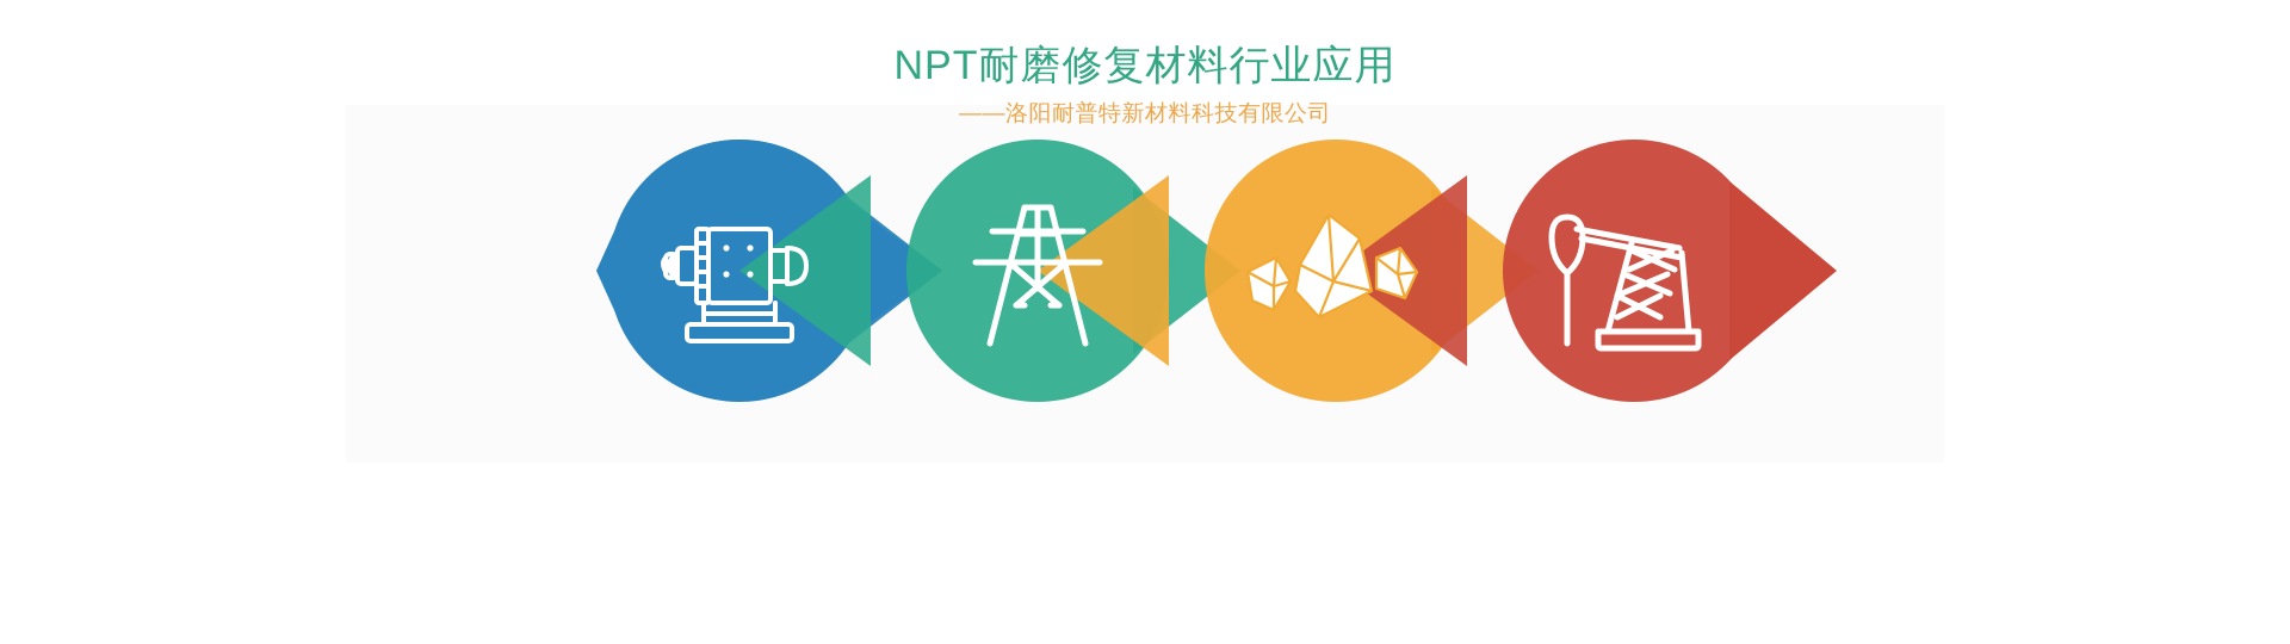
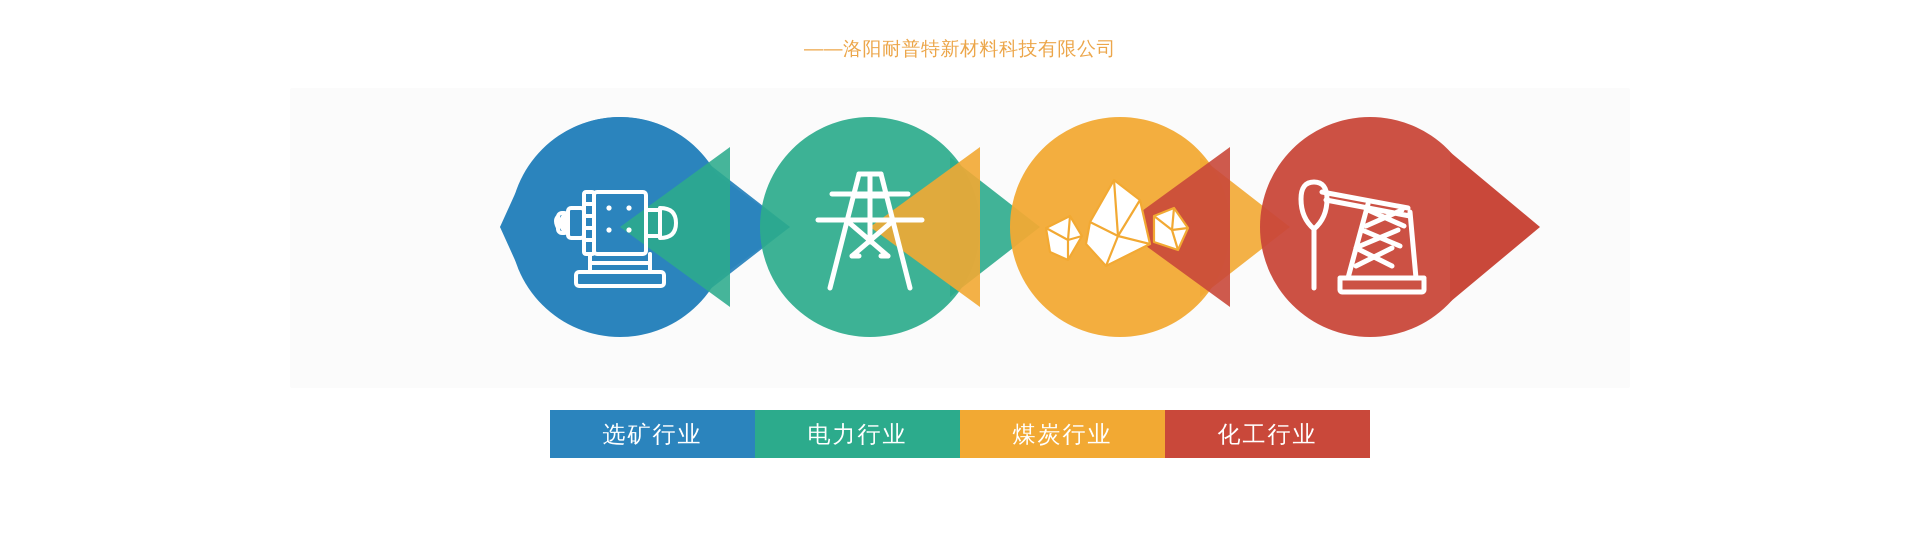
- NPT耐磨修复材料行业应用
  ——洛阳耐普特新材料科技有限公司
+ 选矿行业
+ 电力行业
+ 煤炭行业
+ 化工行业
